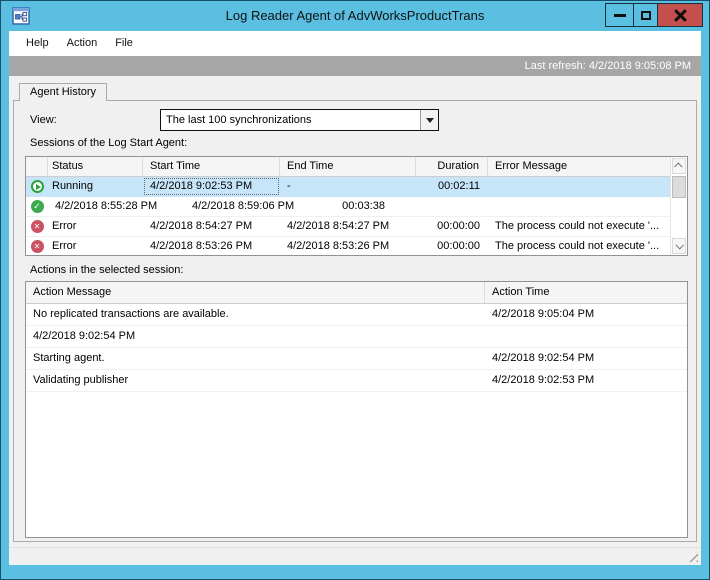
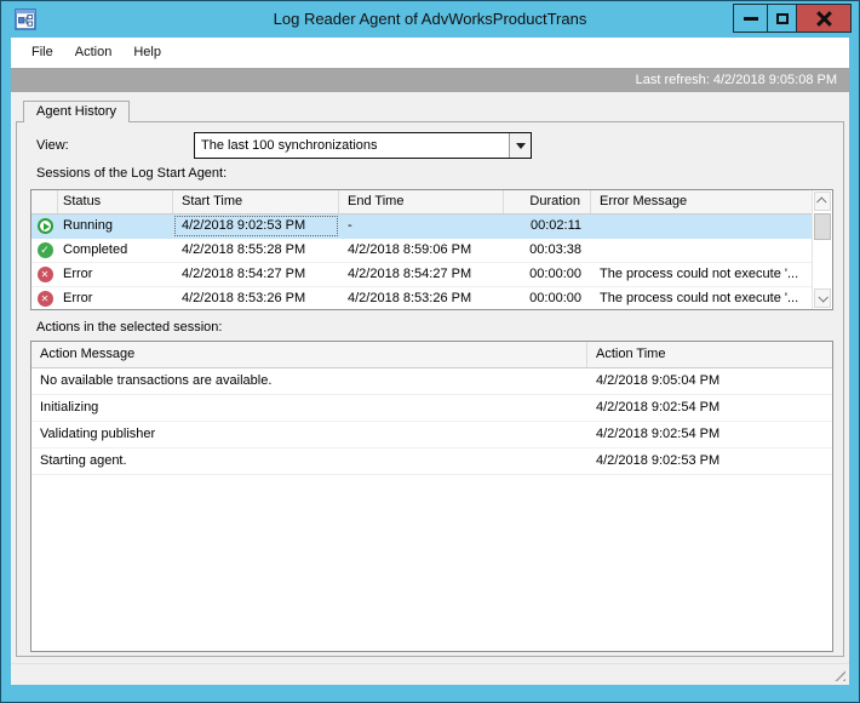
  Log Reader Agent of AdvWorksProductTrans
- Help
+ File
  Action
- File
+ Help
  Last refresh: 4/2/2018 9:05:08 PM
  Agent History
  View:
  The last 100 synchronizations
  Sessions of the Log Start Agent:
  Status
  Start Time
  End Time
  Duration
  Error Message
  Running
  4/2/2018 9:02:53 PM
  -
  00:02:11
+ Completed
  4/2/2018 8:55:28 PM
  4/2/2018 8:59:06 PM
  00:03:38
  Error
  4/2/2018 8:54:27 PM
  4/2/2018 8:54:27 PM
  00:00:00
  The process could not execute '...
  Error
  4/2/2018 8:53:26 PM
  4/2/2018 8:53:26 PM
  00:00:00
  The process could not execute '...
  Actions in the selected session:
  Action Message
  Action Time
- No replicated transactions are available.
+ No available transactions are available.
  4/2/2018 9:05:04 PM
+ Initializing
  4/2/2018 9:02:54 PM
- Starting agent.
+ Validating publisher
  4/2/2018 9:02:54 PM
- Validating publisher
+ Starting agent.
  4/2/2018 9:02:53 PM
